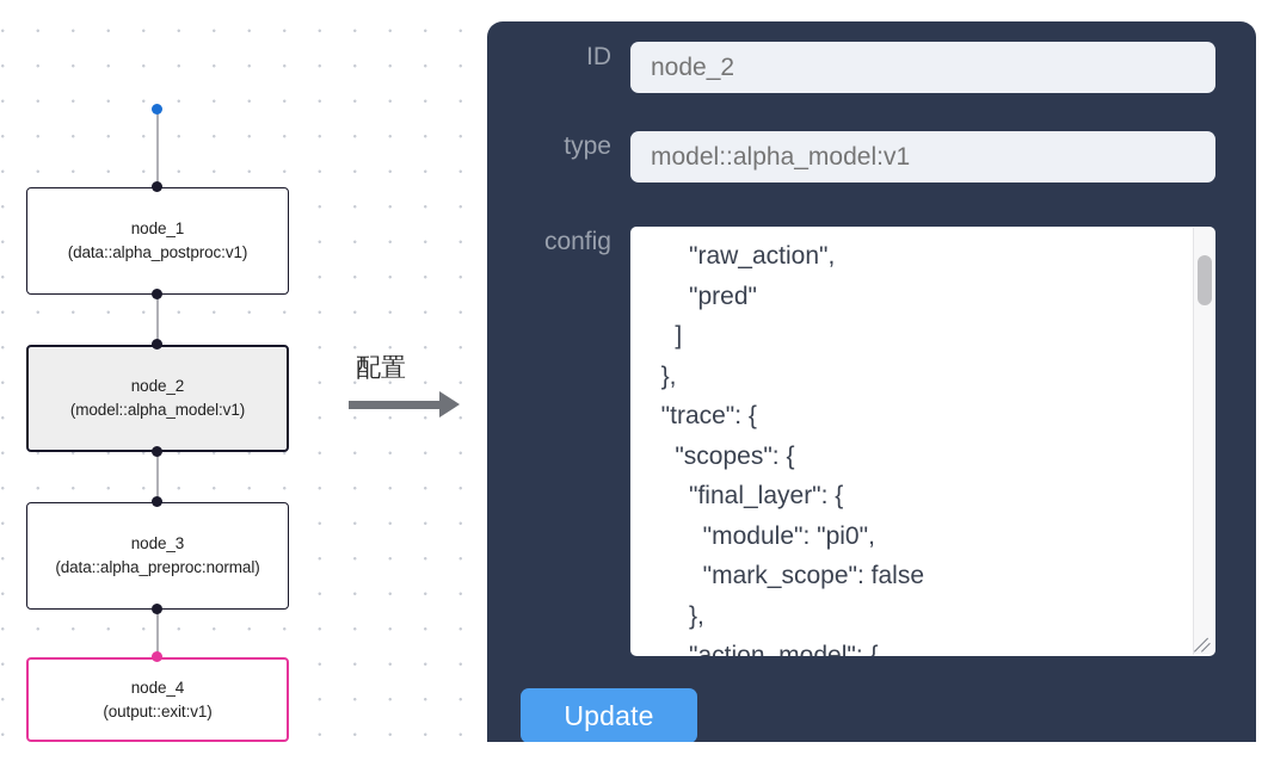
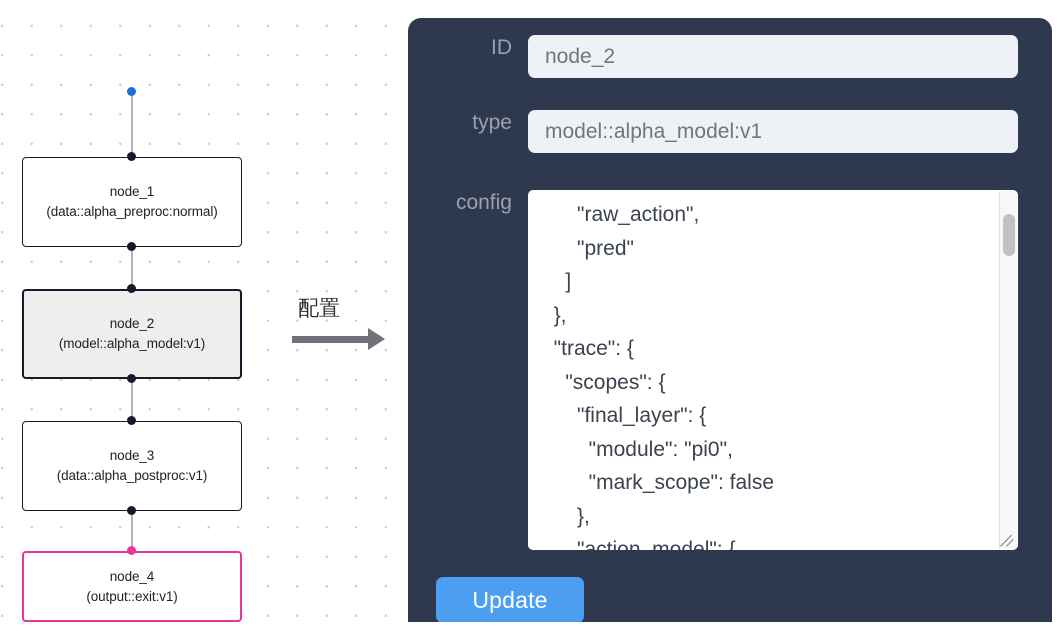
  node_1
- (data::alpha_postproc:v1)
+ (data::alpha_preproc:normal)
  node_2
  (model::alpha_model:v1)
  node_3
- (data::alpha_preproc:normal)
+ (data::alpha_postproc:v1)
  node_4
  (output::exit:v1)
  配置
  ID
  node_2
  type
  model::alpha_model:v1
  config
  "raw_action",
  "pred"
  ]
  },
  "trace": {
  "scopes": {
  "final_layer": {
  "module": "pi0",
  "mark_scope": false
  },
  Update
